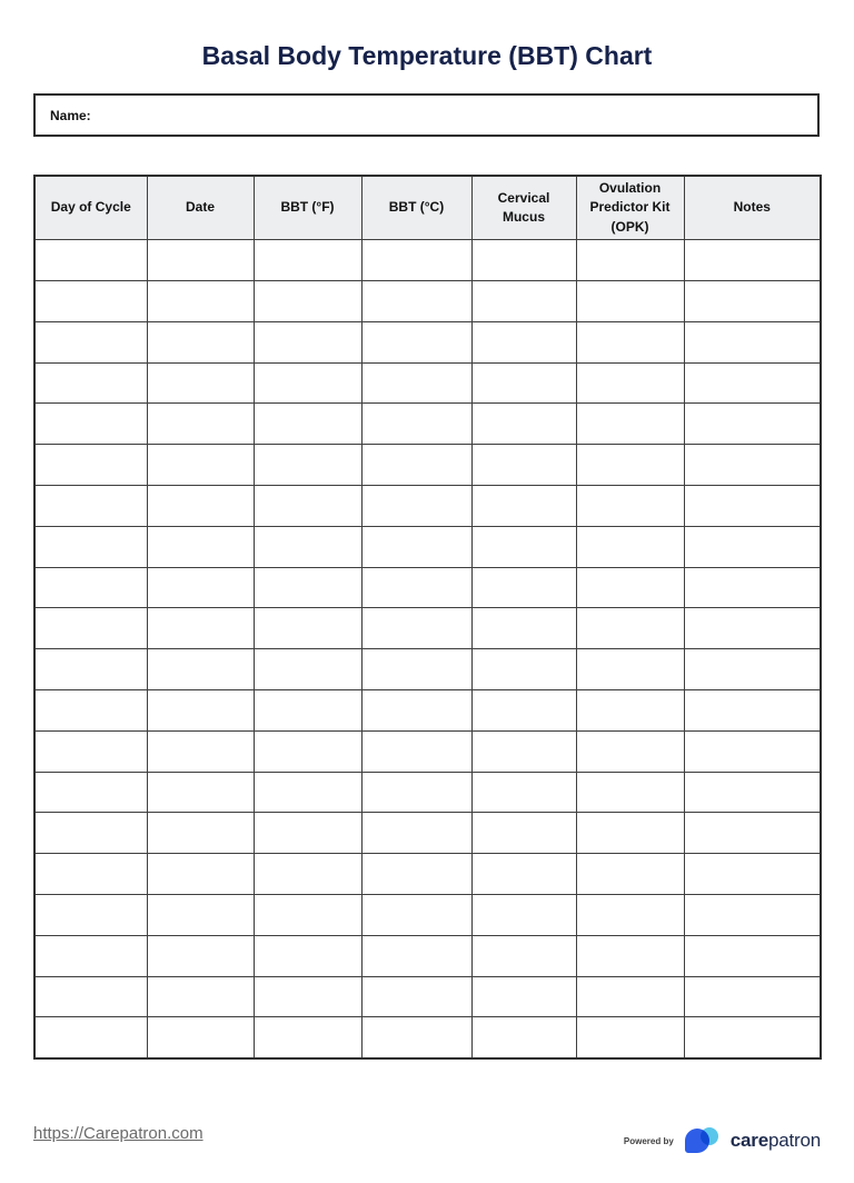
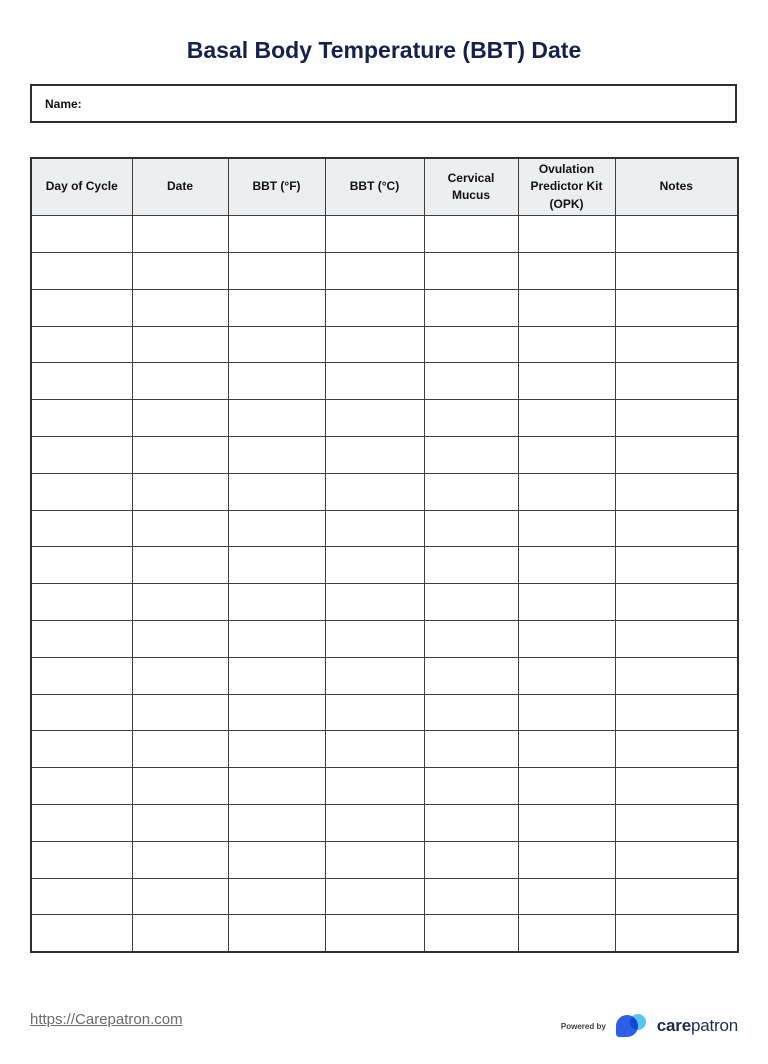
- Basal Body Temperature (BBT) Chart
+ Basal Body Temperature (BBT) Date
  Name:
  Day of Cycle	Date	BBT (°F)	BBT (°C)	Cervical Mucus	Ovulation Predictor Kit (OPK)	Notes
  https://Carepatron.com
  Powered by
  carepatron
